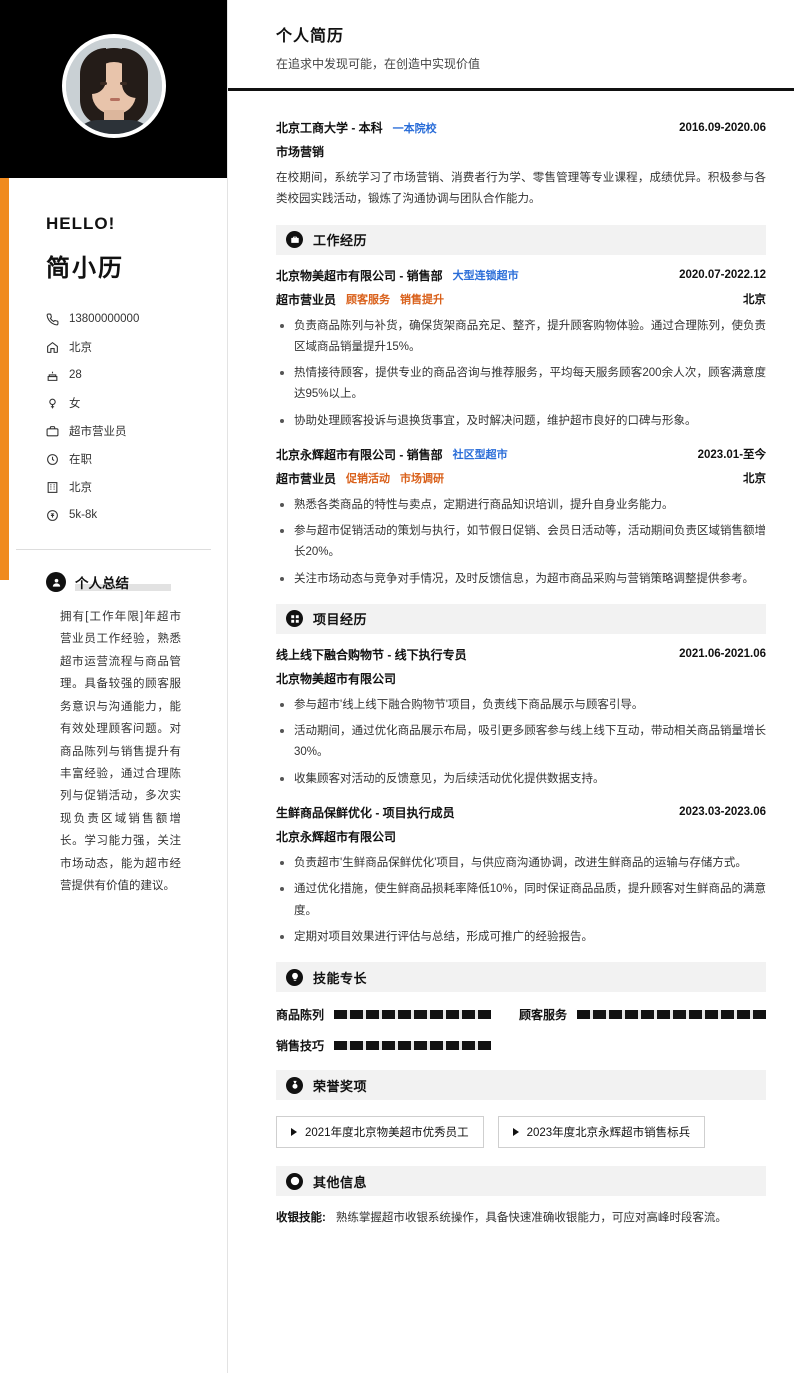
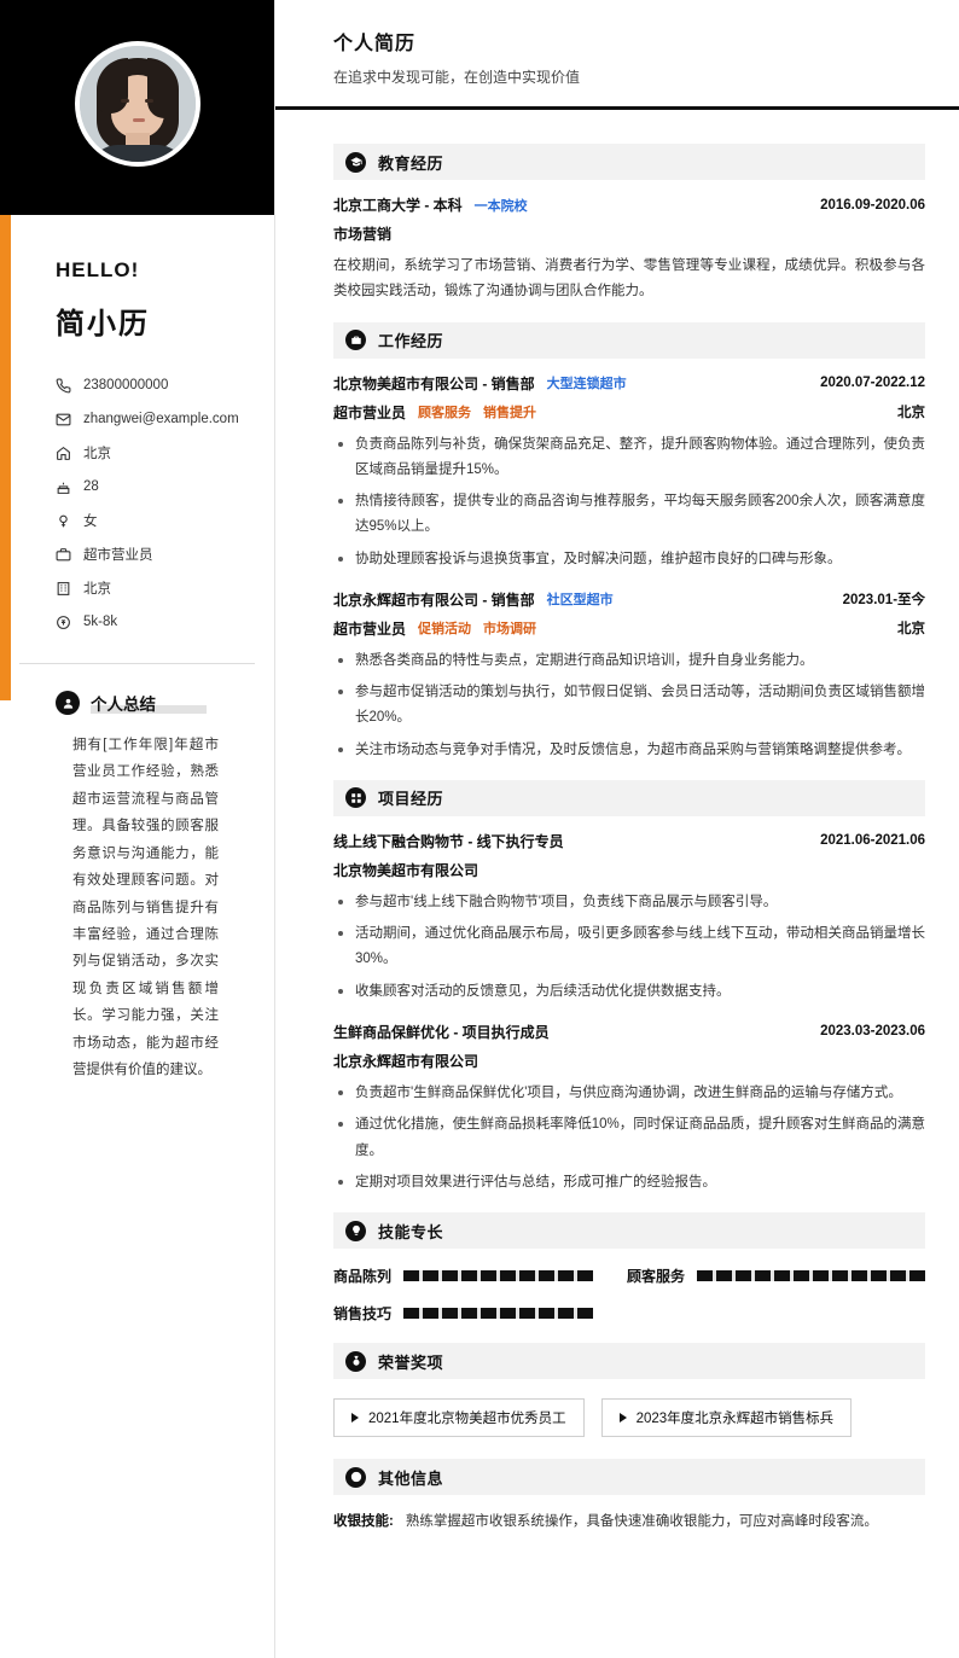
  HELLO!
  简小历
- 13800000000
+ 23800000000
+ zhangwei@example.com
  北京
  28
  女
  超市营业员
- 在职
  北京
  5k-8k
  个人总结
  拥有[工作年限]年超市营业员工作经验，熟悉超市运营流程与商品管理。具备较强的顾客服务意识与沟通能力，能有效处理顾客问题。对商品陈列与销售提升有丰富经验，通过合理陈列与促销活动，多次实现负责区域销售额增长。学习能力强，关注市场动态，能为超市经营提供有价值的建议。
  个人简历
  在追求中发现可能，在创造中实现价值
+ 教育经历
  北京工商大学 - 本科
  一本院校
  2016.09-2020.06
  市场营销
  在校期间，系统学习了市场营销、消费者行为学、零售管理等专业课程，成绩优异。积极参与各类校园实践活动，锻炼了沟通协调与团队合作能力。
  工作经历
  北京物美超市有限公司 - 销售部
  大型连锁超市
  2020.07-2022.12
  超市营业员
  顾客服务
  销售提升
  北京
  负责商品陈列与补货，确保货架商品充足、整齐，提升顾客购物体验。通过合理陈列，使负责区域商品销量提升15%。
  热情接待顾客，提供专业的商品咨询与推荐服务，平均每天服务顾客200余人次，顾客满意度达95%以上。
  协助处理顾客投诉与退换货事宜，及时解决问题，维护超市良好的口碑与形象。
  北京永辉超市有限公司 - 销售部
  社区型超市
  2023.01-至今
  超市营业员
  促销活动
  市场调研
  北京
  熟悉各类商品的特性与卖点，定期进行商品知识培训，提升自身业务能力。
  参与超市促销活动的策划与执行，如节假日促销、会员日活动等，活动期间负责区域销售额增长20%。
  关注市场动态与竞争对手情况，及时反馈信息，为超市商品采购与营销策略调整提供参考。
  项目经历
  线上线下融合购物节 - 线下执行专员
  2021.06-2021.06
  北京物美超市有限公司
  参与超市'线上线下融合购物节'项目，负责线下商品展示与顾客引导。
  活动期间，通过优化商品展示布局，吸引更多顾客参与线上线下互动，带动相关商品销量增长30%。
  收集顾客对活动的反馈意见，为后续活动优化提供数据支持。
  生鲜商品保鲜优化 - 项目执行成员
  2023.03-2023.06
  北京永辉超市有限公司
  负责超市'生鲜商品保鲜优化'项目，与供应商沟通协调，改进生鲜商品的运输与存储方式。
  通过优化措施，使生鲜商品损耗率降低10%，同时保证商品品质，提升顾客对生鲜商品的满意度。
  定期对项目效果进行评估与总结，形成可推广的经验报告。
  技能专长
  商品陈列
  顾客服务
  销售技巧
  荣誉奖项
  2021年度北京物美超市优秀员工
  2023年度北京永辉超市销售标兵
  其他信息
  收银技能:
  熟练掌握超市收银系统操作，具备快速准确收银能力，可应对高峰时段客流。
